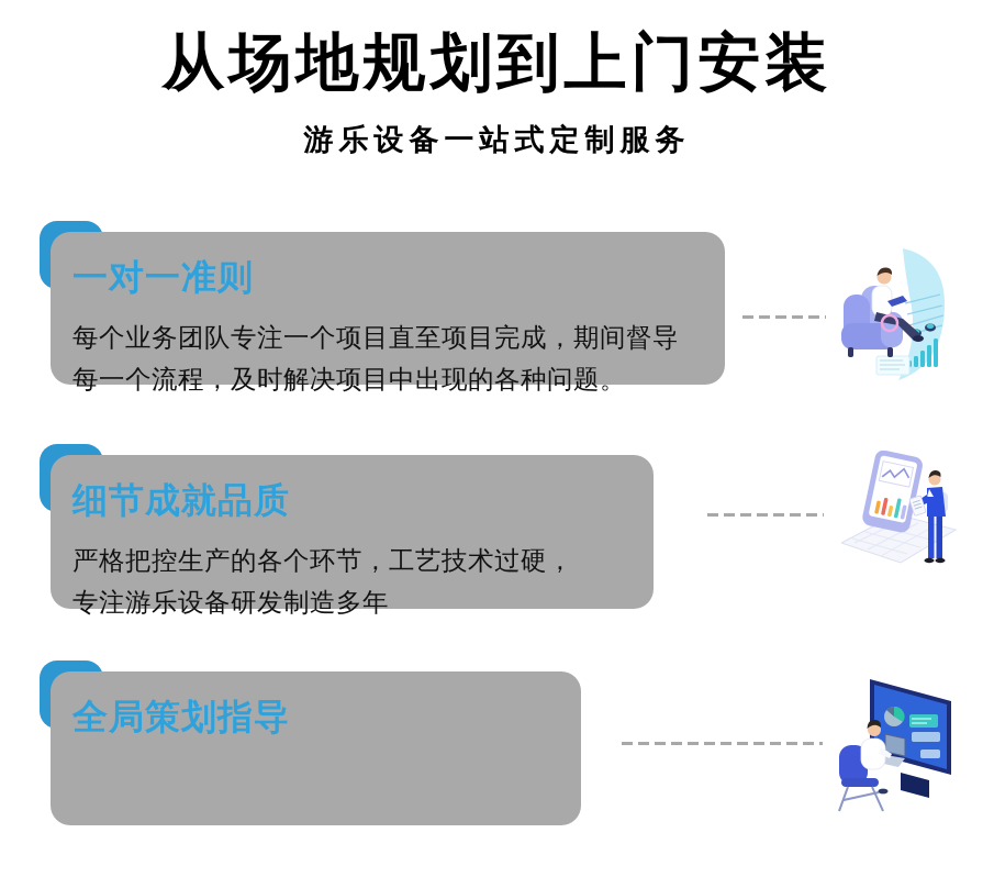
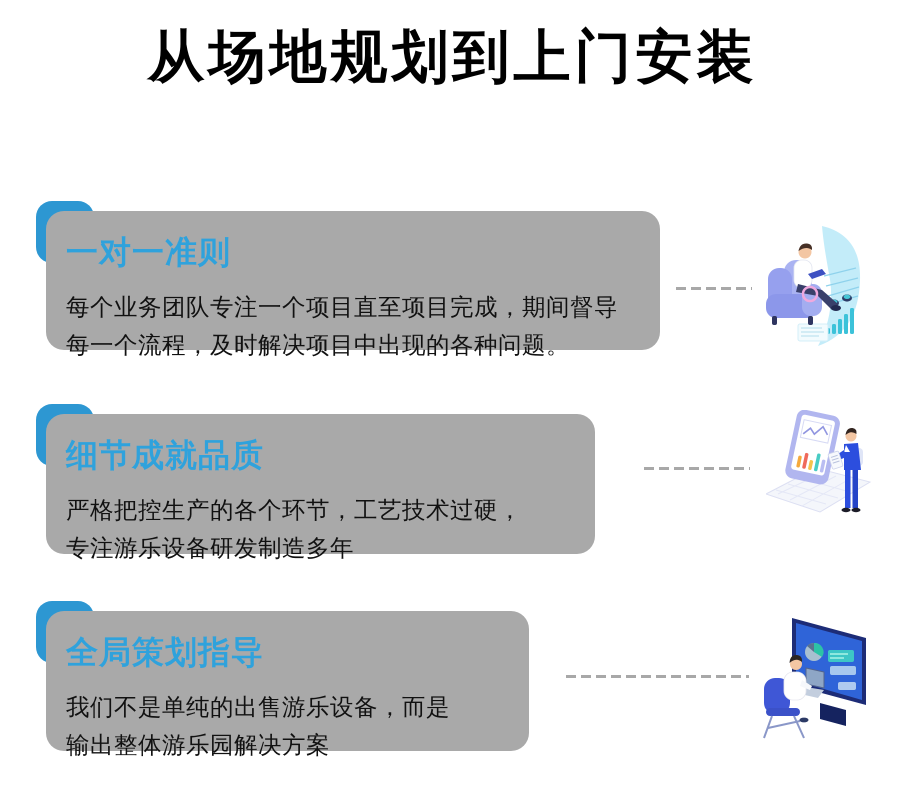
  从场地规划到上门安装
- 游乐设备一站式定制服务
  一对一准则
  每个业务团队专注一个项目直至项目完成，期间督导
  每一个流程，及时解决项目中出现的各种问题。
  细节成就品质
  严格把控生产的各个环节，工艺技术过硬，
  专注游乐设备研发制造多年
  全局策划指导
+ 我们不是单纯的出售游乐设备，而是
+ 输出整体游乐园解决方案
